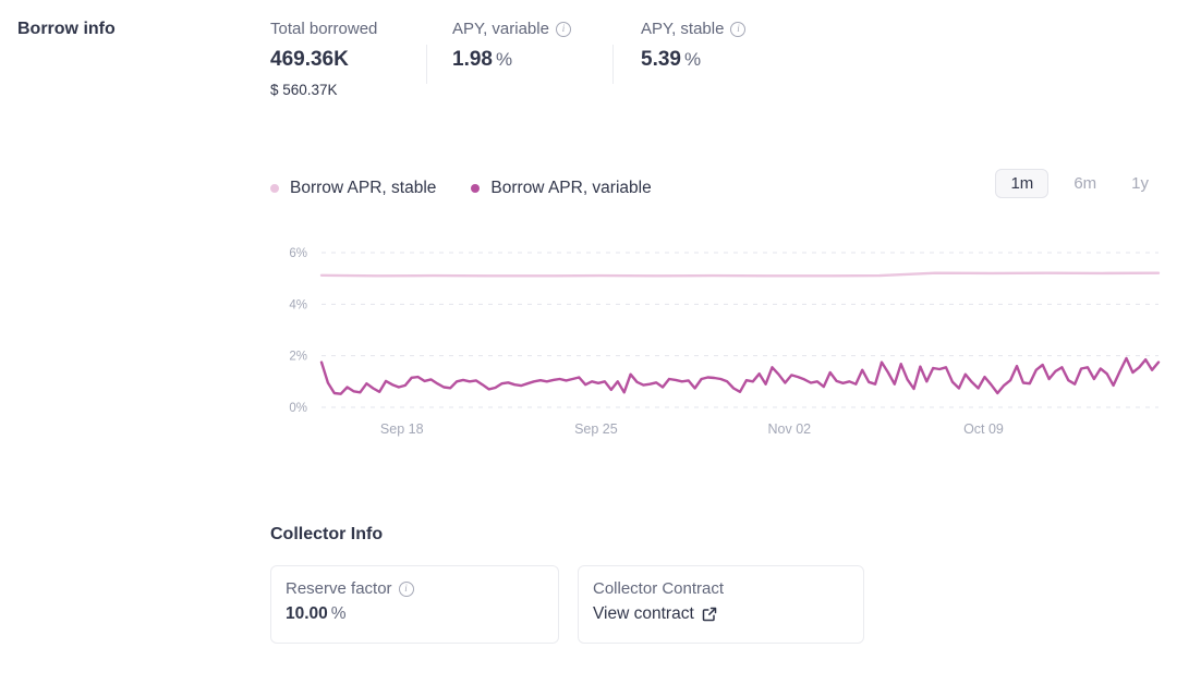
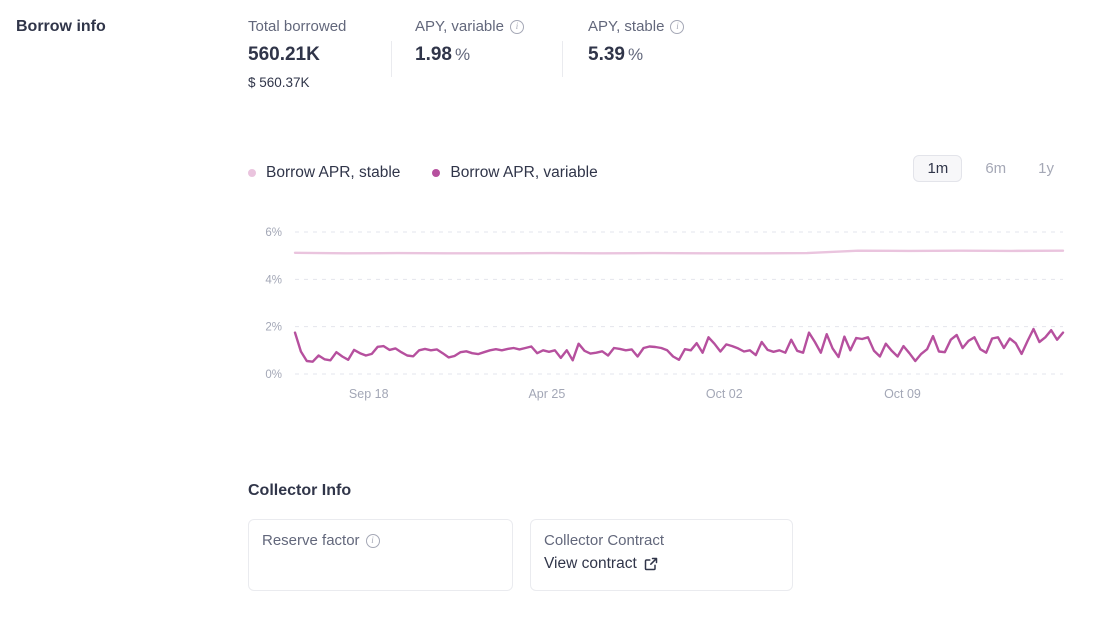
  Borrow info
  Total borrowed
- 469.36K
+ 560.21K
  $ 560.37K
  APY, variable
  i
  1.98 %
  APY, stable
  i
  5.39 %
  Borrow APR, stable
  Borrow APR, variable
  1m
  6m
  1y
  0%
  2%
  4%
  6%
  Sep 18
- Sep 25
+ Apr 25
- Nov 02
+ Oct 02
  Oct 09
  Collector Info
  Reserve factor
  i
- 10.00 %
  Collector Contract
  View contract
